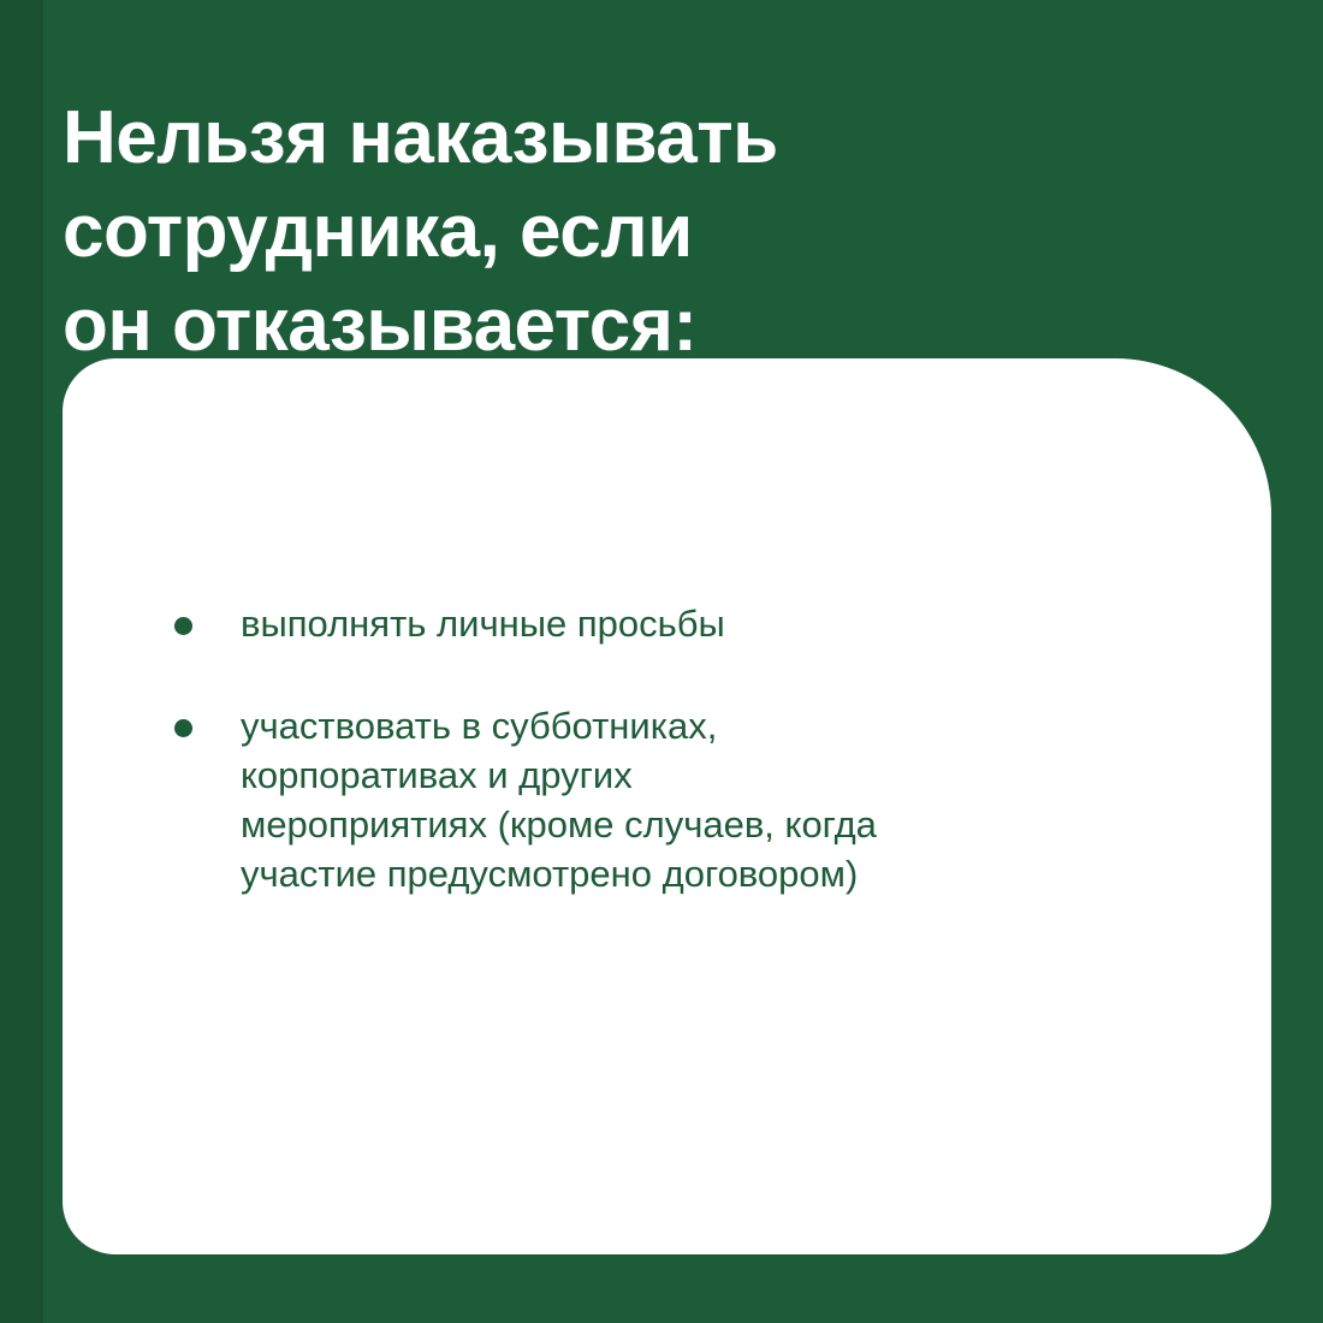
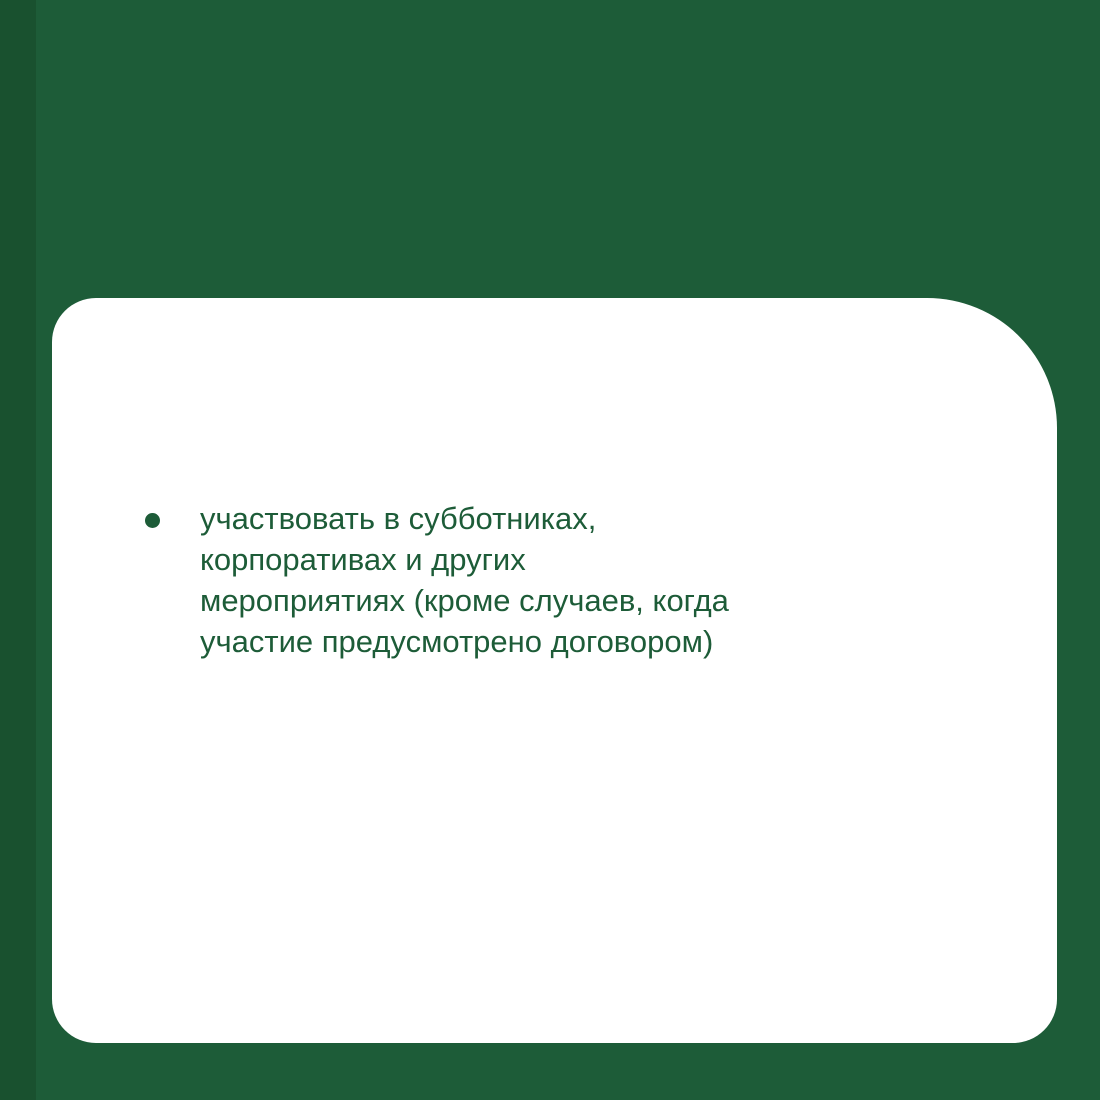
- Нельзя наказывать
- сотрудника, если
- он отказывается:
- выполнять личные просьбы
  участвовать в субботниках,
  корпоративах и других
  мероприятиях (кроме случаев, когда
  участие предусмотрено договором)
